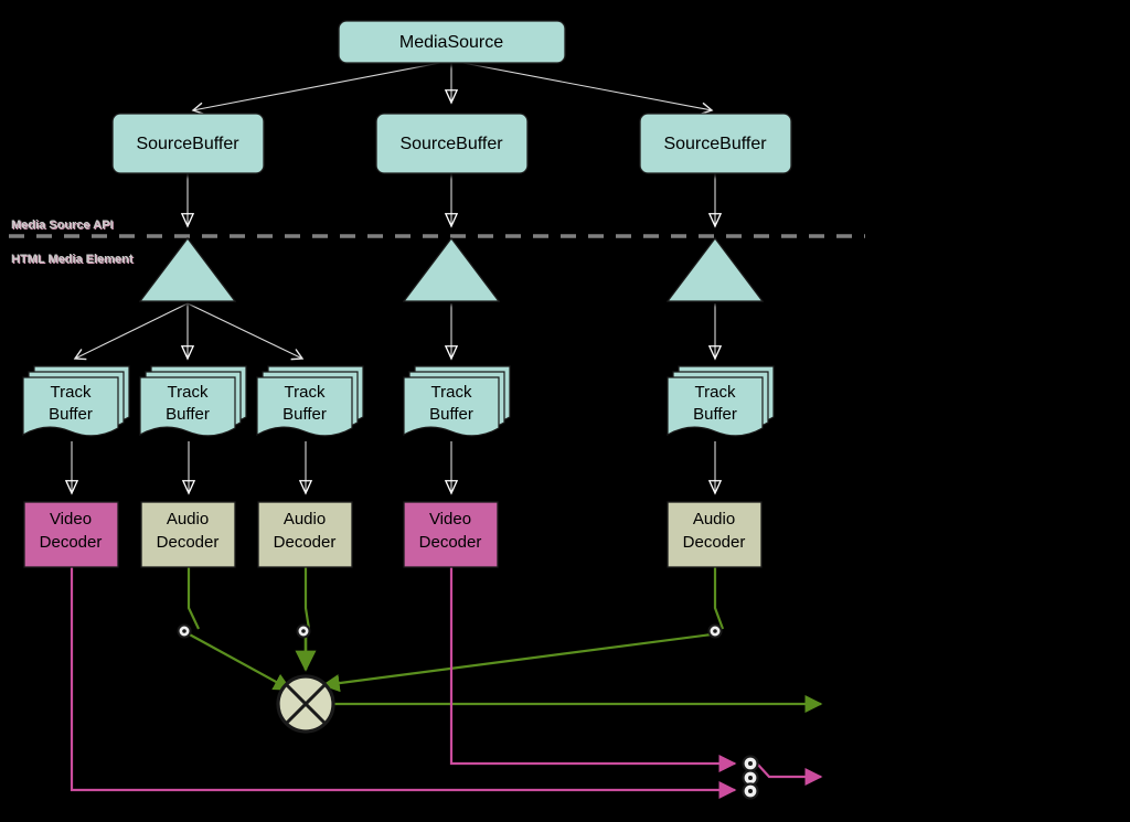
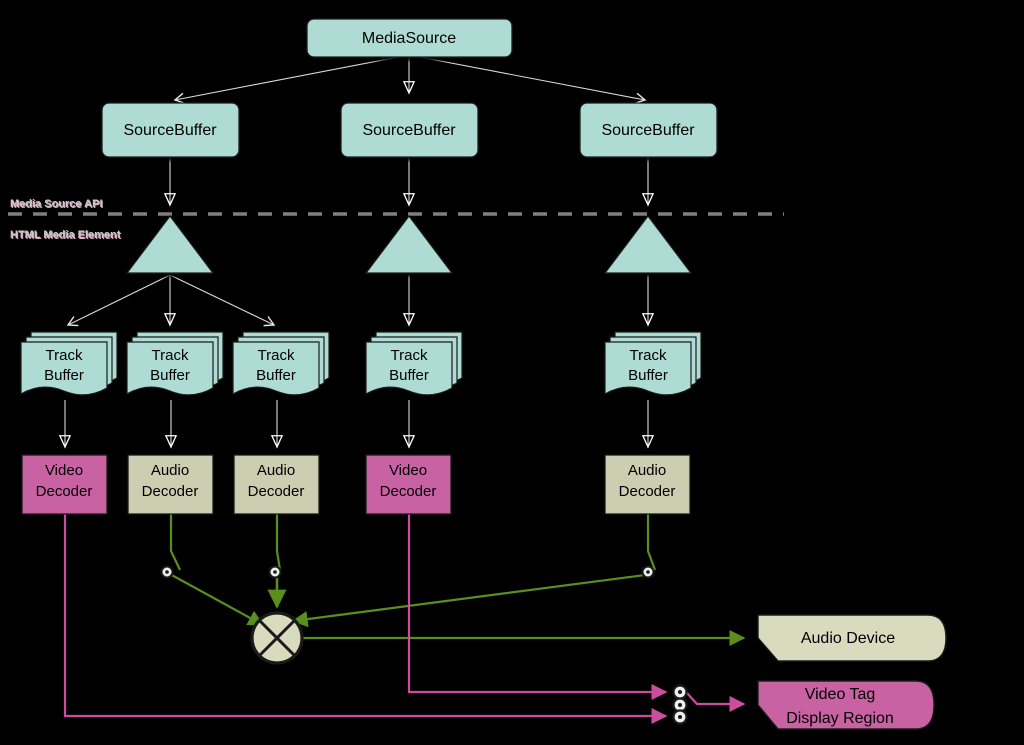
  MediaSource
  SourceBuffer
  SourceBuffer
  SourceBuffer
  Media Source API
  HTML Media Element
  Track
  Buffer
  Track
  Buffer
  Track
  Buffer
  Track
  Buffer
  Track
  Buffer
  Video
  Decoder
  Audio
  Decoder
  Audio
  Decoder
  Video
  Decoder
  Audio
  Decoder
+ Audio Device
+ Video Tag
+ Display Region
